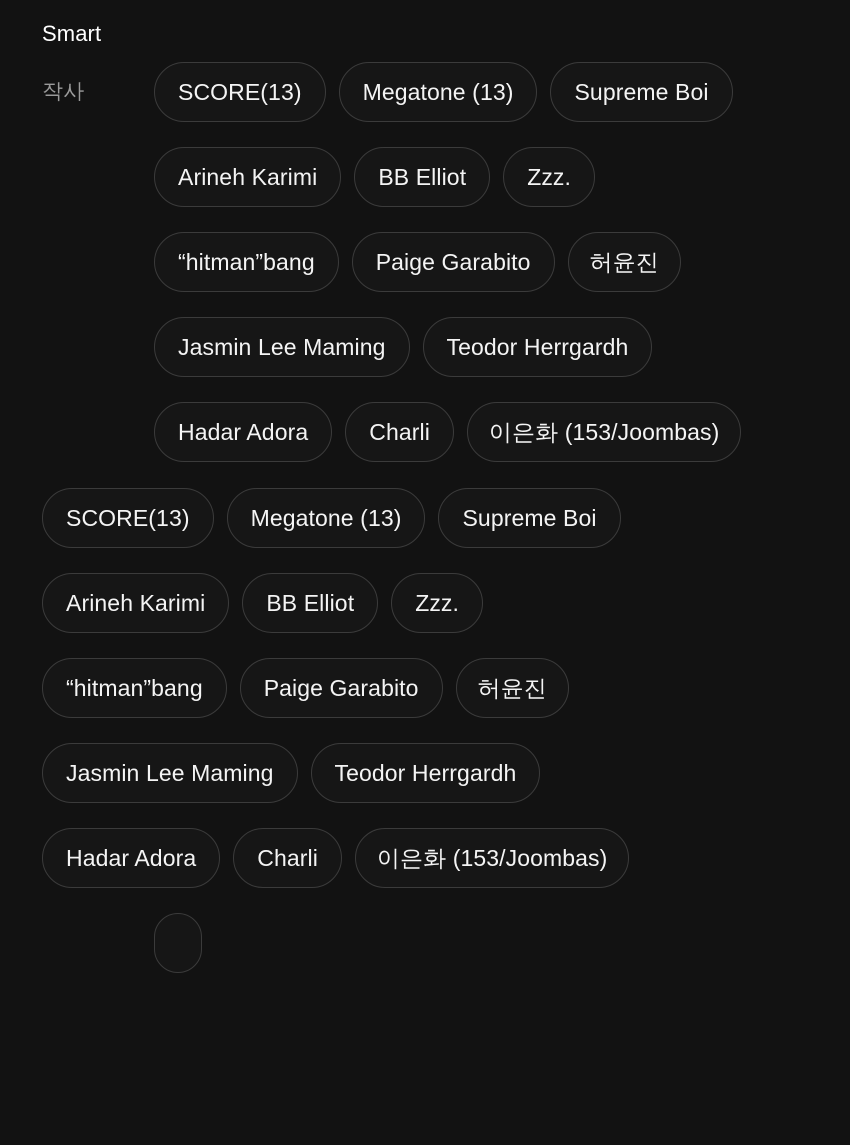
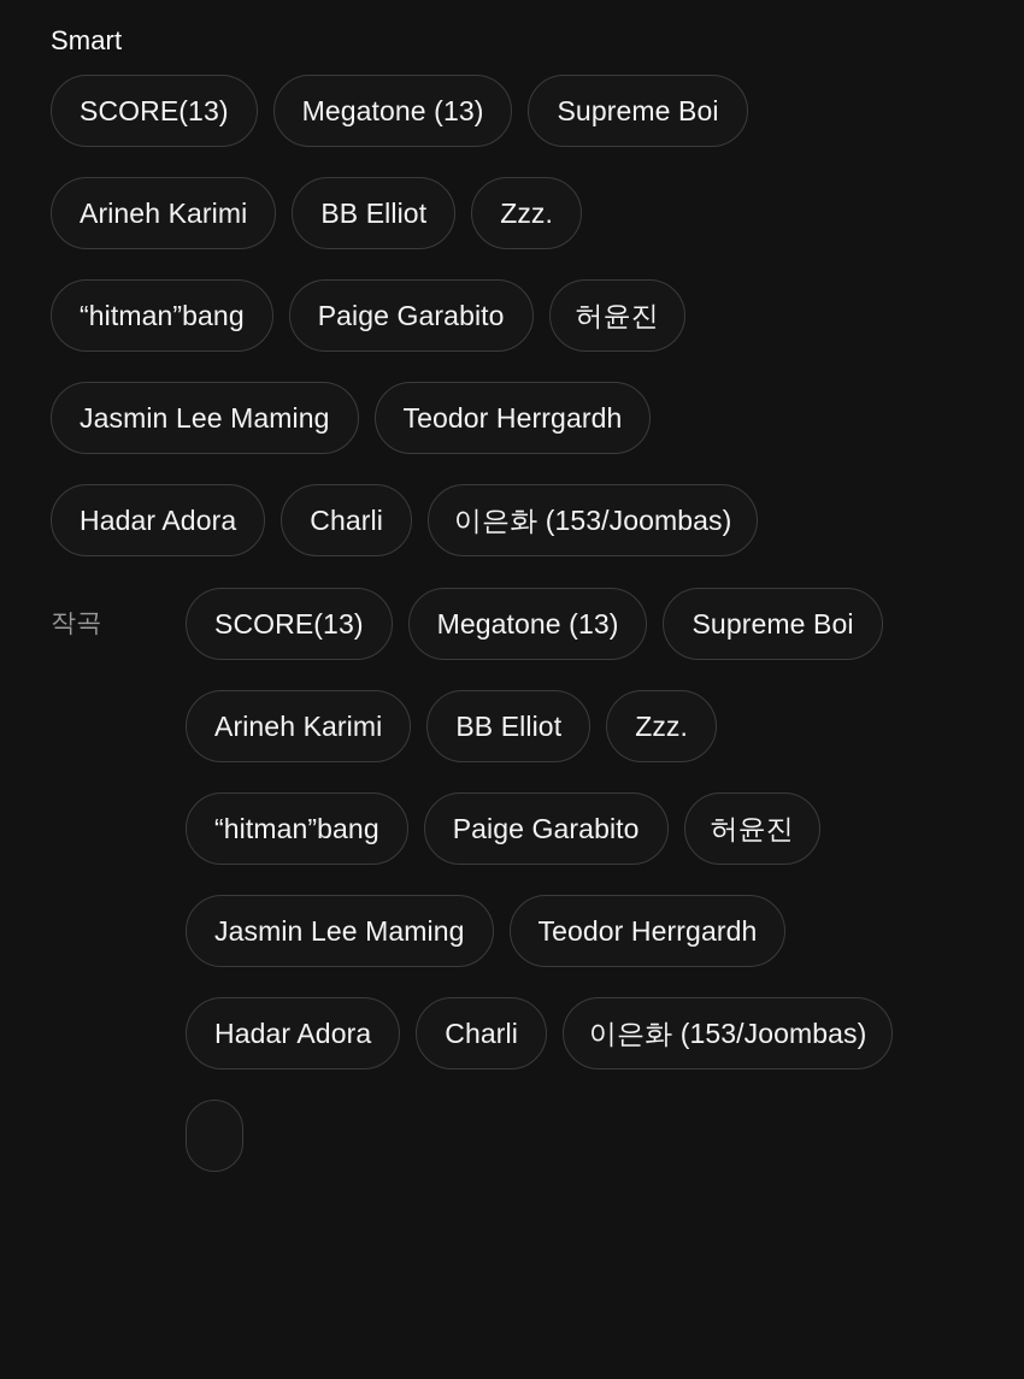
  Smart
- 작사
  SCORE(13)
  Megatone (13)
  Supreme Boi
  Arineh Karimi
  BB Elliot
  Zzz.
  “hitman”bang
  Paige Garabito
  허윤진
  Jasmin Lee Maming
  Teodor Herrgardh
  Hadar Adora
  Charli
  이은화 (153/Joombas)
+ 작곡
  SCORE(13)
  Megatone (13)
  Supreme Boi
  Arineh Karimi
  BB Elliot
  Zzz.
  “hitman”bang
  Paige Garabito
  허윤진
  Jasmin Lee Maming
  Teodor Herrgardh
  Hadar Adora
  Charli
  이은화 (153/Joombas)
